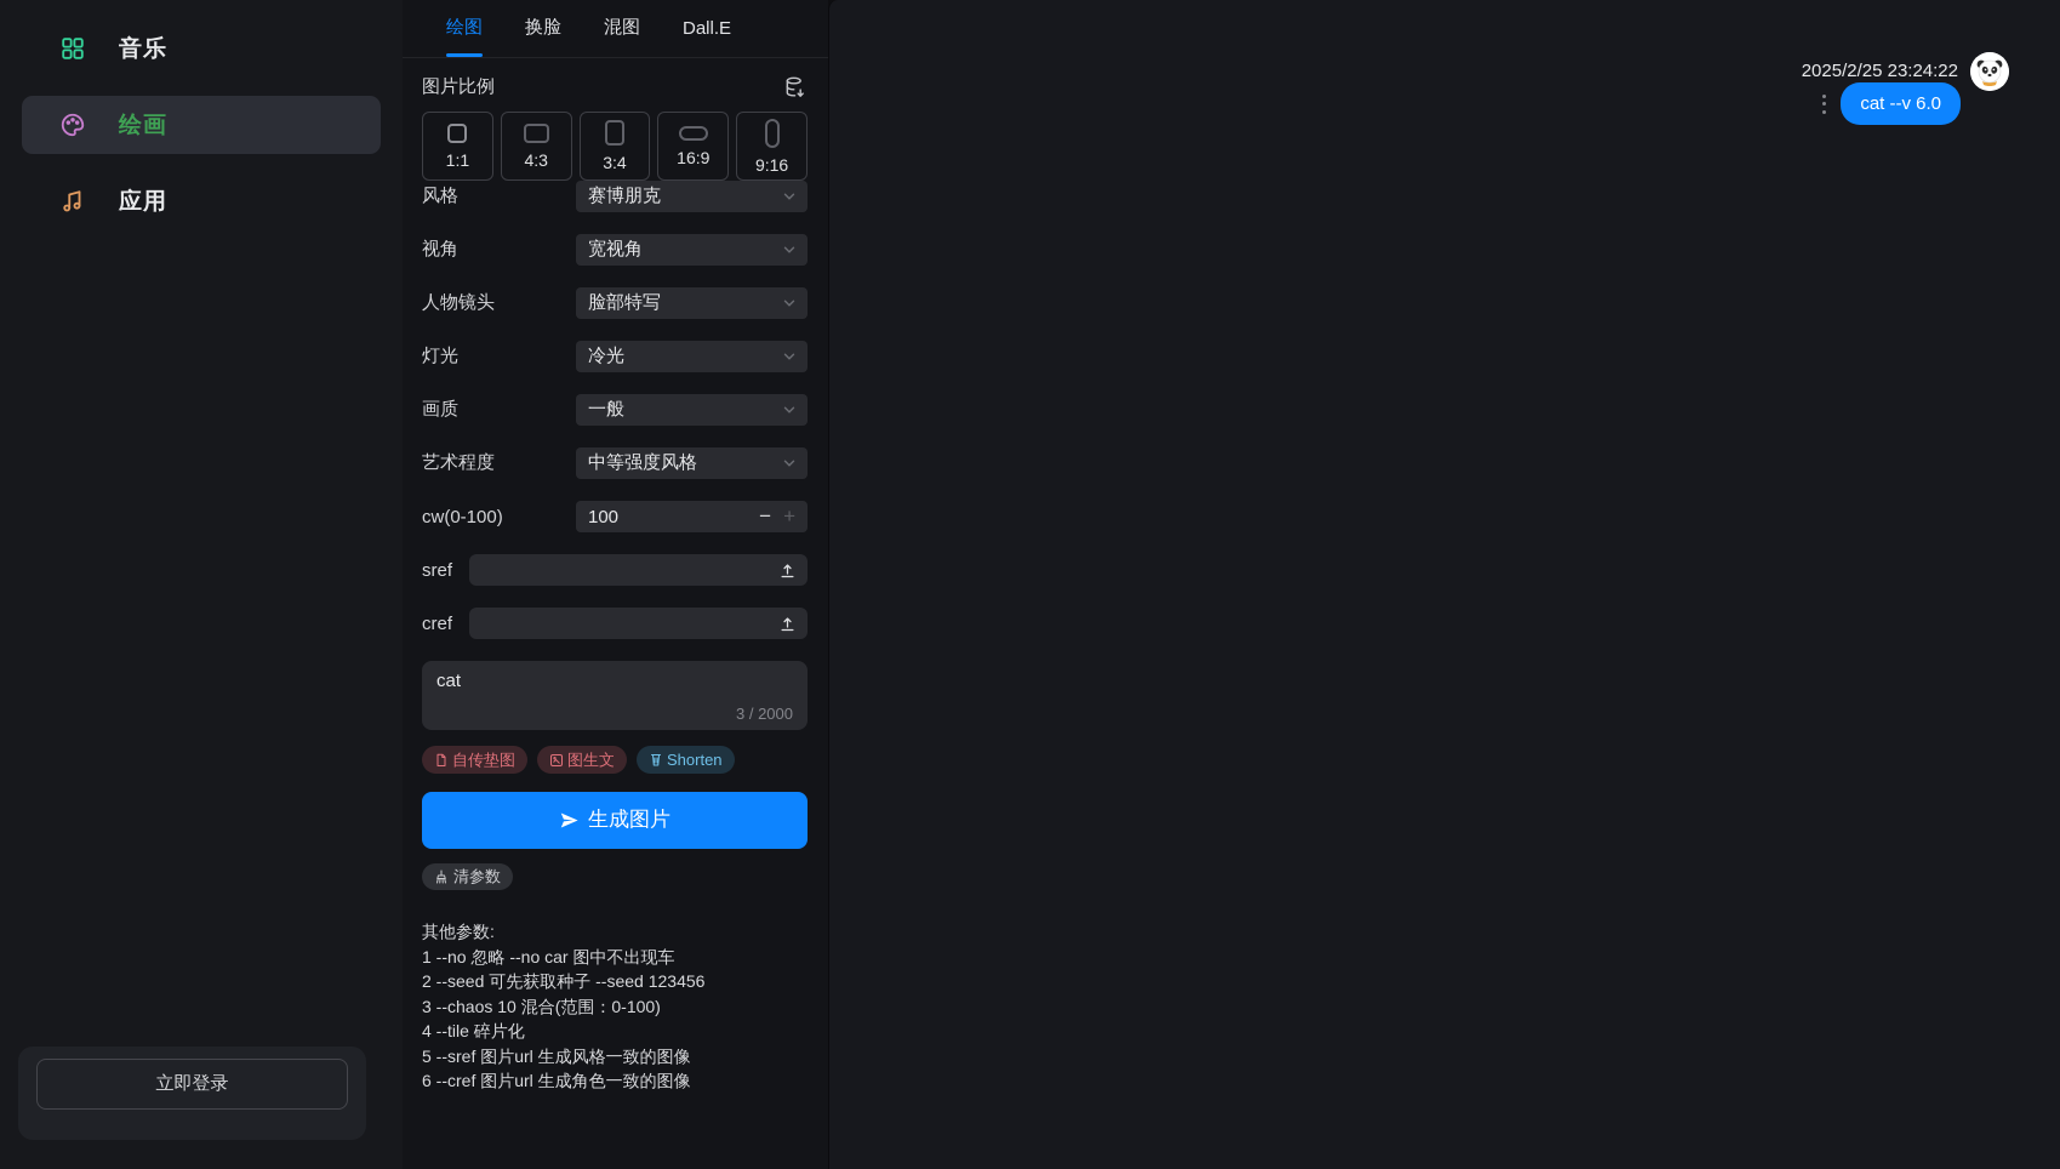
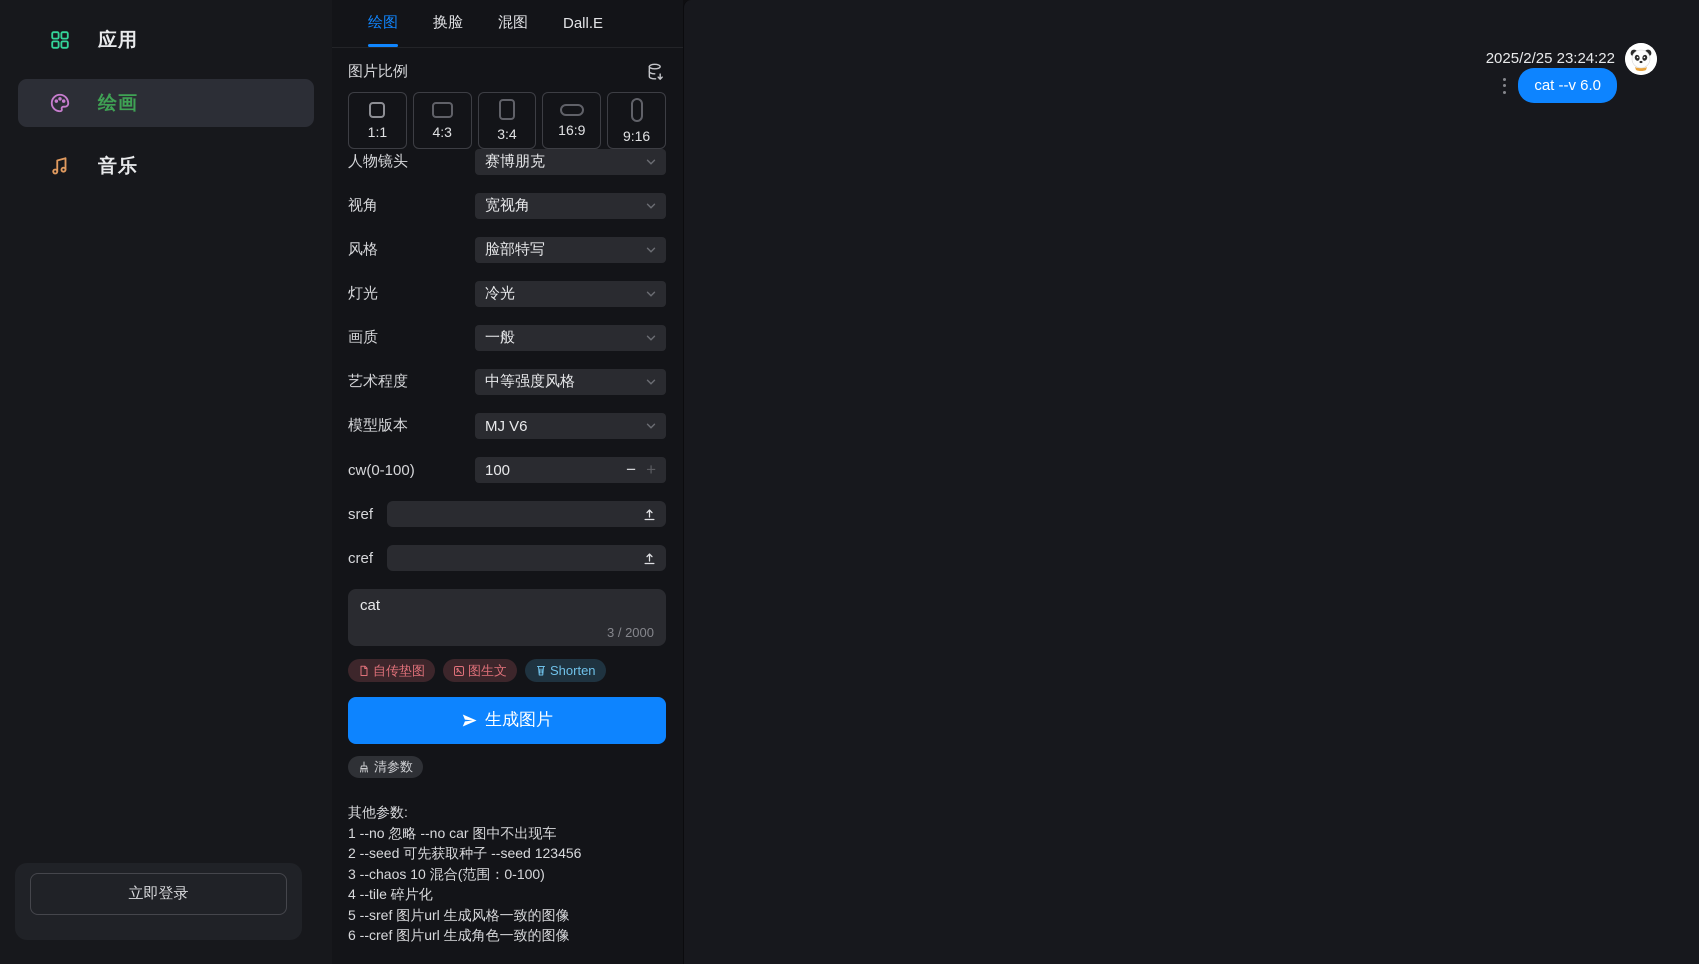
- 音乐
+ 应用
  绘画
- 应用
+ 音乐
  立即登录
  绘图
  换脸
  混图
  Dall.E
  图片比例
  1:1
  4:3
  3:4
  16:9
  9:16
- 风格
+ 人物镜头
  赛博朋克
  视角
  宽视角
- 人物镜头
+ 风格
  脸部特写
  灯光
  冷光
  画质
  一般
  艺术程度
  中等强度风格
+ 模型版本
+ MJ V6
  cw(0-100)
  100
  −
  +
  sref
  cref
  cat
  3 / 2000
  自传垫图
  图生文
  Shorten
  生成图片
  清参数
  其他参数:
  1 --no 忽略 --no car 图中不出现车
  2 --seed 可先获取种子 --seed 123456
  3 --chaos 10 混合(范围：0-100)
  4 --tile 碎片化
  5 --sref 图片url 生成风格一致的图像
  6 --cref 图片url 生成角色一致的图像
  2025/2/25 23:24:22
  cat --v 6.0
